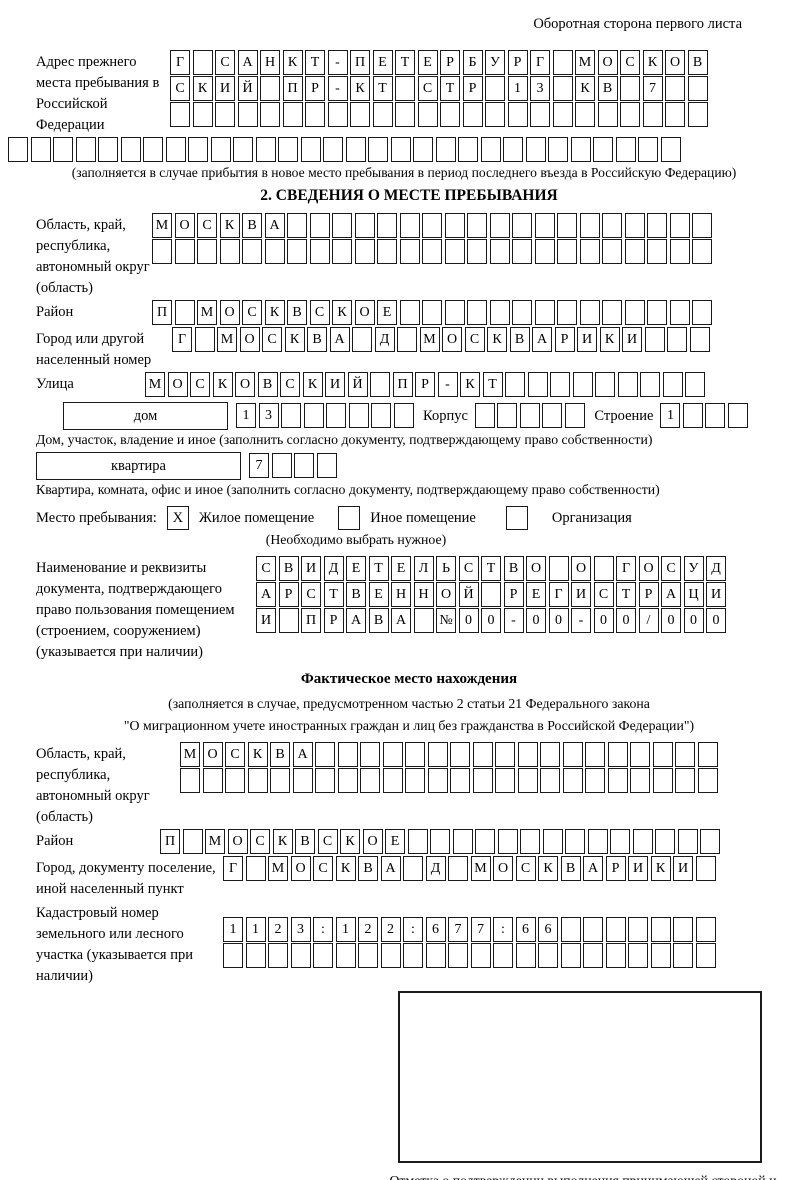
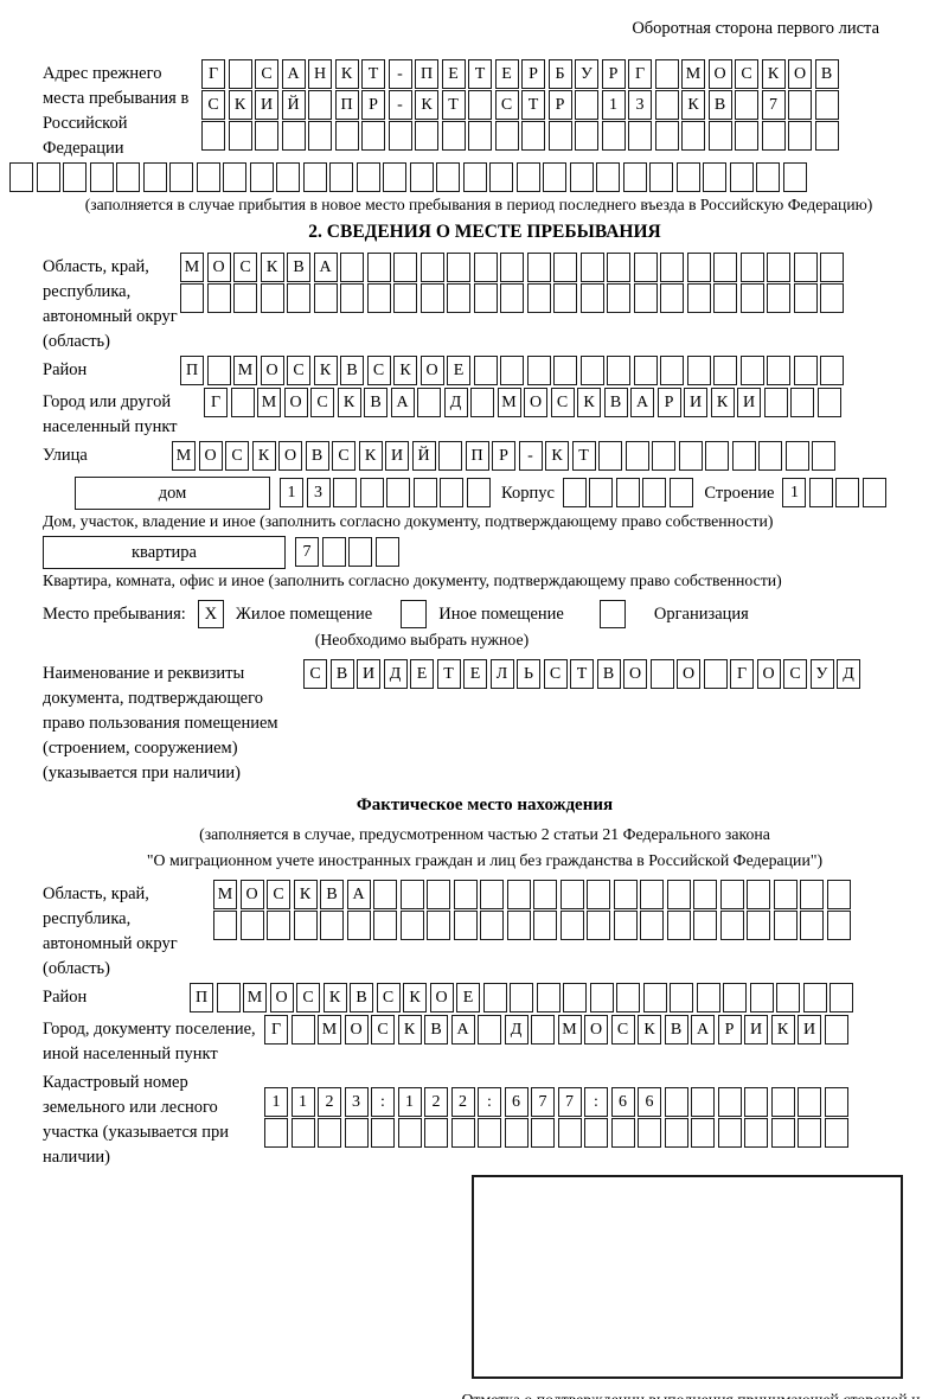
  Оборотная сторона первого листа
  Адрес прежнего места пребывания в Российской Федерации
  Г С А Н К Т - П Е Т Е Р Б У Р Г М О С К О В
  С К И Й П Р - К Т С Т Р 1 3 К В 7
  (заполняется в случае прибытия в новое место пребывания в период последнего въезда в Российскую Федерацию)
  2. СВЕДЕНИЯ О МЕСТЕ ПРЕБЫВАНИЯ
  Область, край, республика, автономный округ (область)
  М О С К В А
  Район
  П М О С К В С К О Е
- Город или другой населенный номер
+ Город или другой населенный пункт
  Г М О С К В А Д М О С К В А Р И К И
  Улица
  М О С К О В С К И Й П Р - К Т
  дом
  1 3
  Корпус
  Строение
  1
  Дом, участок, владение и иное (заполнить согласно документу, подтверждающему право собственности)
  квартира
  7
  Квартира, комната, офис и иное (заполнить согласно документу, подтверждающему право собственности)
  Место пребывания:
  X
  Жилое помещение
  Иное помещение
  Организация
  (Необходимо выбрать нужное)
  Наименование и реквизиты документа, подтверждающего право пользования помещением (строением, сооружением) (указывается при наличии)
  С В И Д Е Т Е Л Ь С Т В О О Г О С У Д
- А Р С Т В Е Н Н О Й Р Е Г И С Т Р А Ц И
- И П Р А В А № 0 0 - 0 0 - 0 0 / 0 0 0
  Фактическое место нахождения
  (заполняется в случае, предусмотренном частью 2 статьи 21 Федерального закона
  "О миграционном учете иностранных граждан и лиц без гражданства в Российской Федерации")
  Область, край, республика, автономный округ (область)
  М О С К В А
  Район
  П М О С К В С К О Е
  Город, документу поселение, иной населенный пункт
  Г М О С К В А Д М О С К В А Р И К И
  Кадастровый номер земельного или лесного участка (указывается при наличии)
  1 1 2 3 : 1 2 2 : 6 7 7 : 6 6
